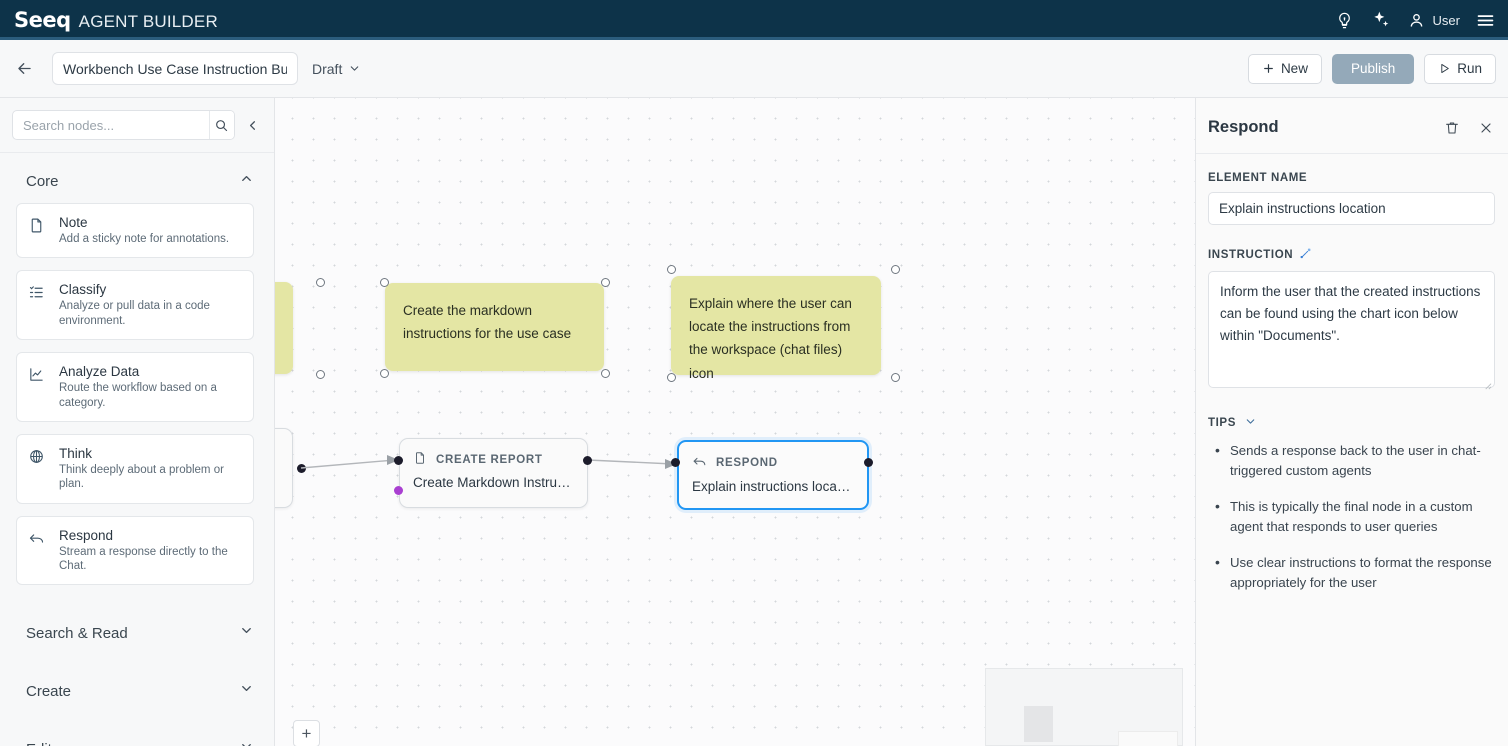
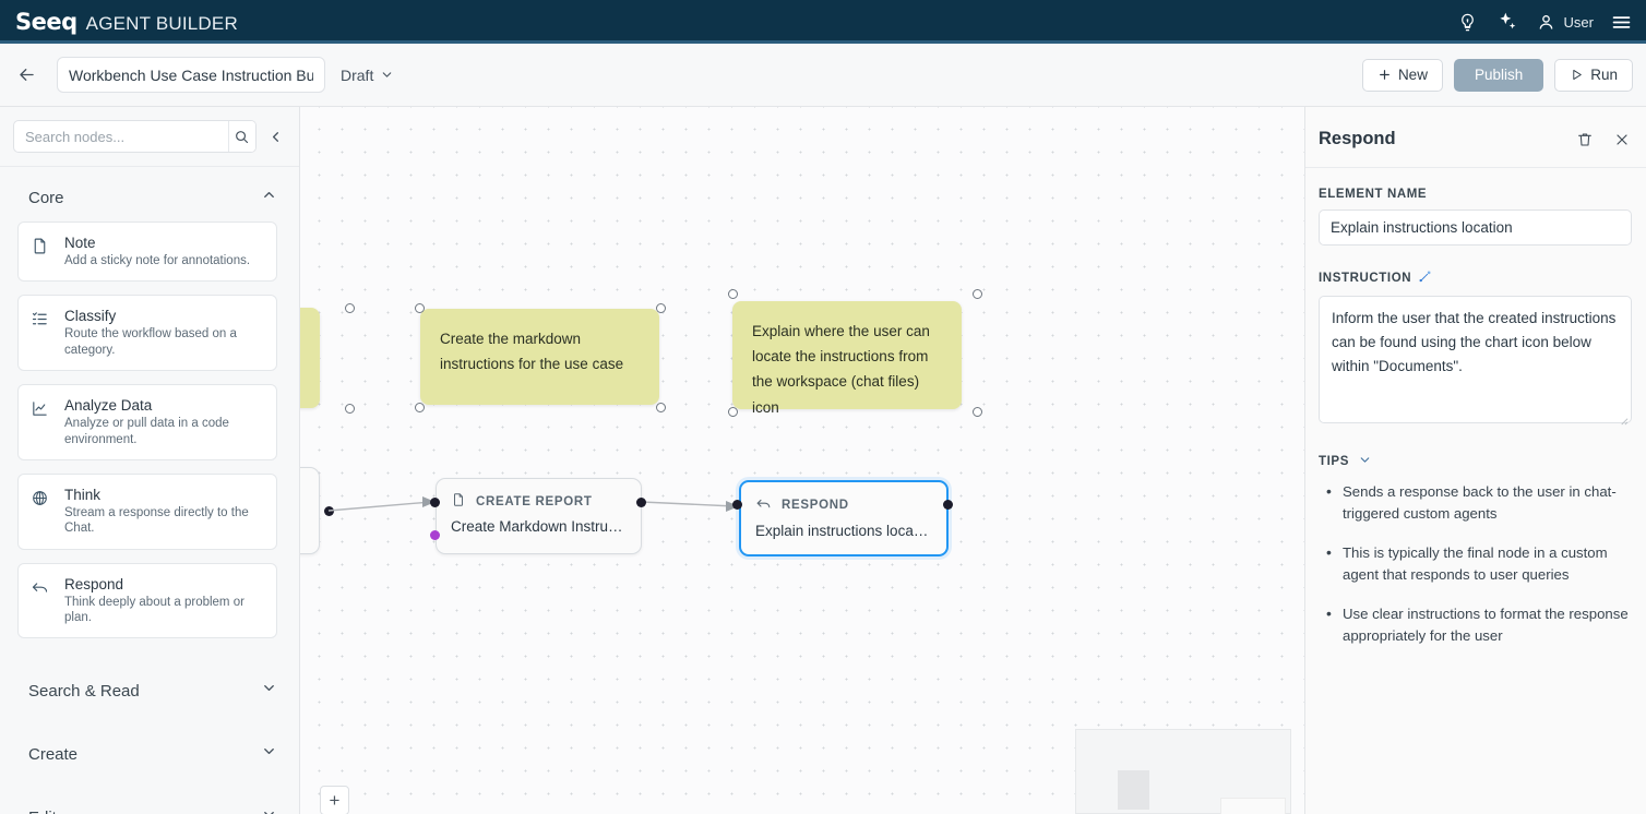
  Seeq
  AGENT BUILDER
  User
  Workbench Use Case Instruction Bu
  Draft
  New
  Publish
  Run
  Search nodes...
  Core
  Note
  Add a sticky note for annotations.
  Classify
- Analyze or pull data in a code environment.
+ Route the workflow based on a category.
  Analyze Data
- Route the workflow based on a category.
+ Analyze or pull data in a code environment.
  Think
- Think deeply about a problem or plan.
+ Stream a response directly to the Chat.
  Respond
- Stream a response directly to the Chat.
+ Think deeply about a problem or plan.
  Search & Read
  Create
  Create the markdown instructions for the use case
  Explain where the user can locate the instructions from the workspace (chat files) icon
  CREATE REPORT
  Create Markdown Instru…
  RESPOND
  Explain instructions loca…
  +
  Respond
  ELEMENT NAME
  Explain instructions location
  INSTRUCTION
  TIPS
  Sends a response back to the user in chat-triggered custom agents
  This is typically the final node in a custom agent that responds to user queries
  Use clear instructions to format the response appropriately for the user
